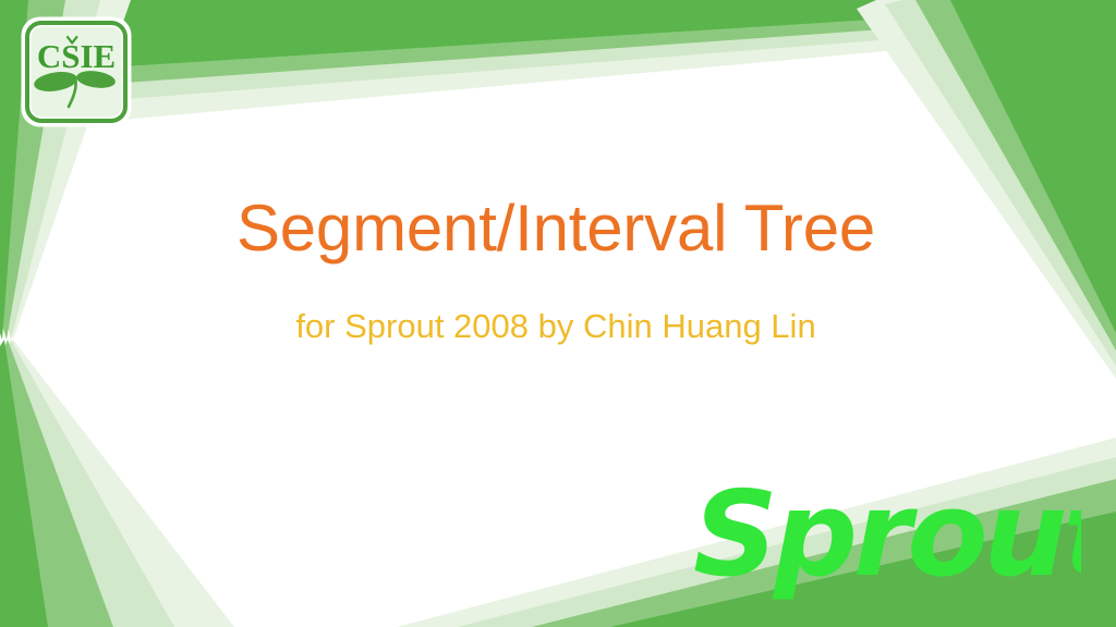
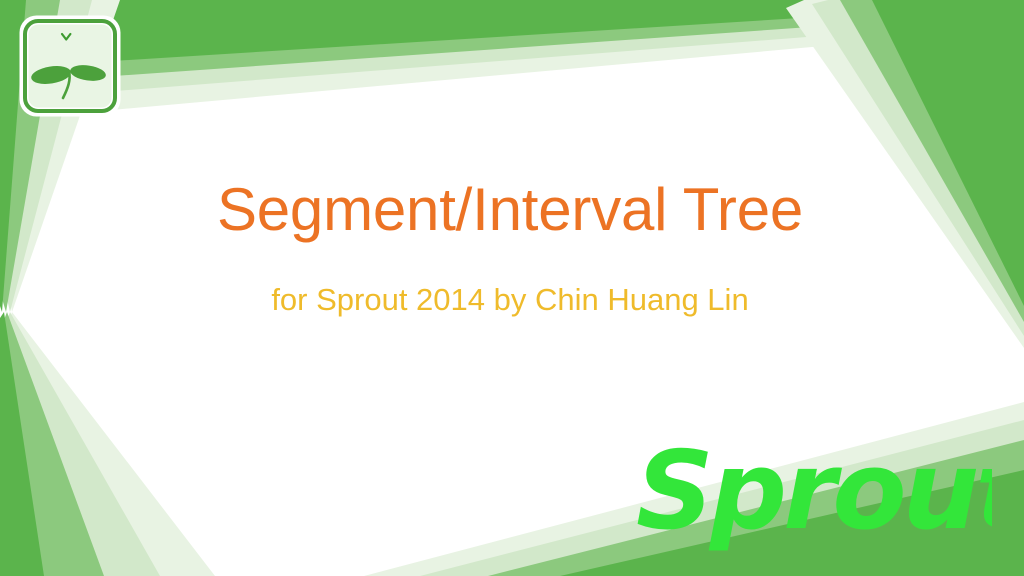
- CSIE
  Segment/Interval Tree
- for Sprout 2008 by Chin Huang Lin
+ for Sprout 2014 by Chin Huang Lin
  Sprou
